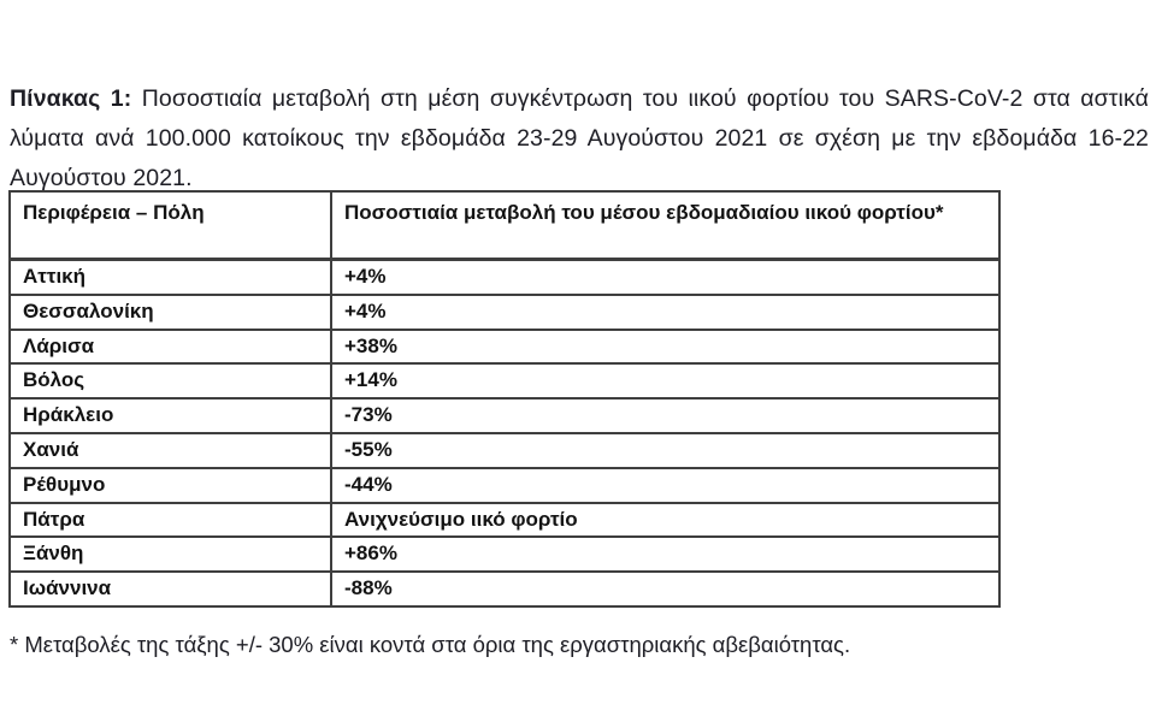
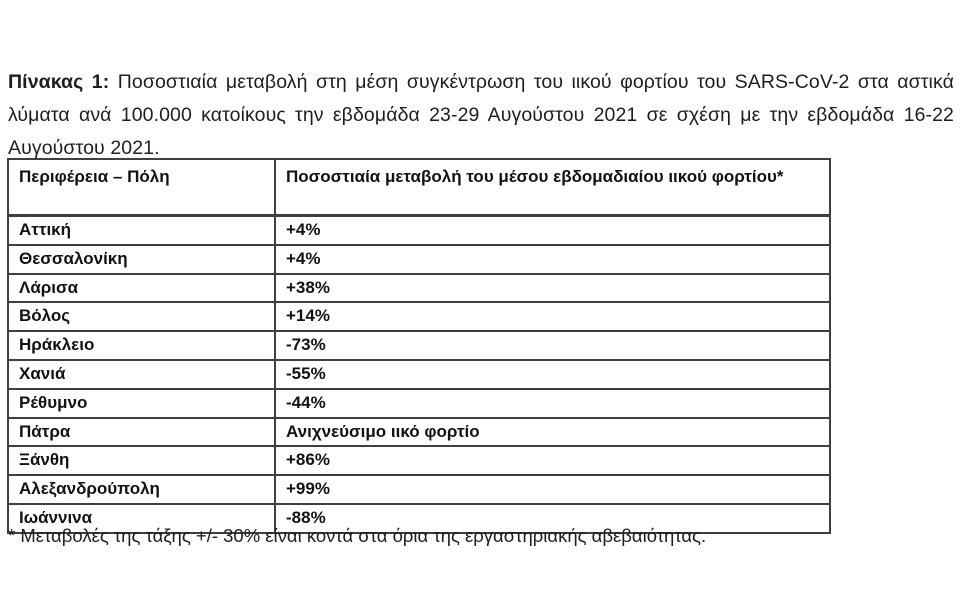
  Πίνακας 1: Ποσοστιαία μεταβολή στη μέση συγκέντρωση του ιικού φορτίου του SARS-CoV-2 στα αστικά λύματα ανά 100.000 κατοίκους την εβδομάδα 23-29 Αυγούστου 2021 σε σχέση με την εβδομάδα 16-22 Αυγούστου 2021.
  Περιφέρεια – Πόλη	Ποσοστιαία μεταβολή του μέσου εβδομαδιαίου ιικού φορτίου*
  Αττική	+4%
  Θεσσαλονίκη	+4%
  Λάρισα	+38%
  Βόλος	+14%
  Ηράκλειο	-73%
  Χανιά	-55%
  Ρέθυμνο	-44%
  Πάτρα	Ανιχνεύσιμο ιικό φορτίο
  Ξάνθη	+86%
+ Αλεξανδρούπολη	+99%
  Ιωάννινα	-88%
  * Μεταβολές της τάξης +/- 30% είναι κοντά στα όρια της εργαστηριακής αβεβαιότητας.
